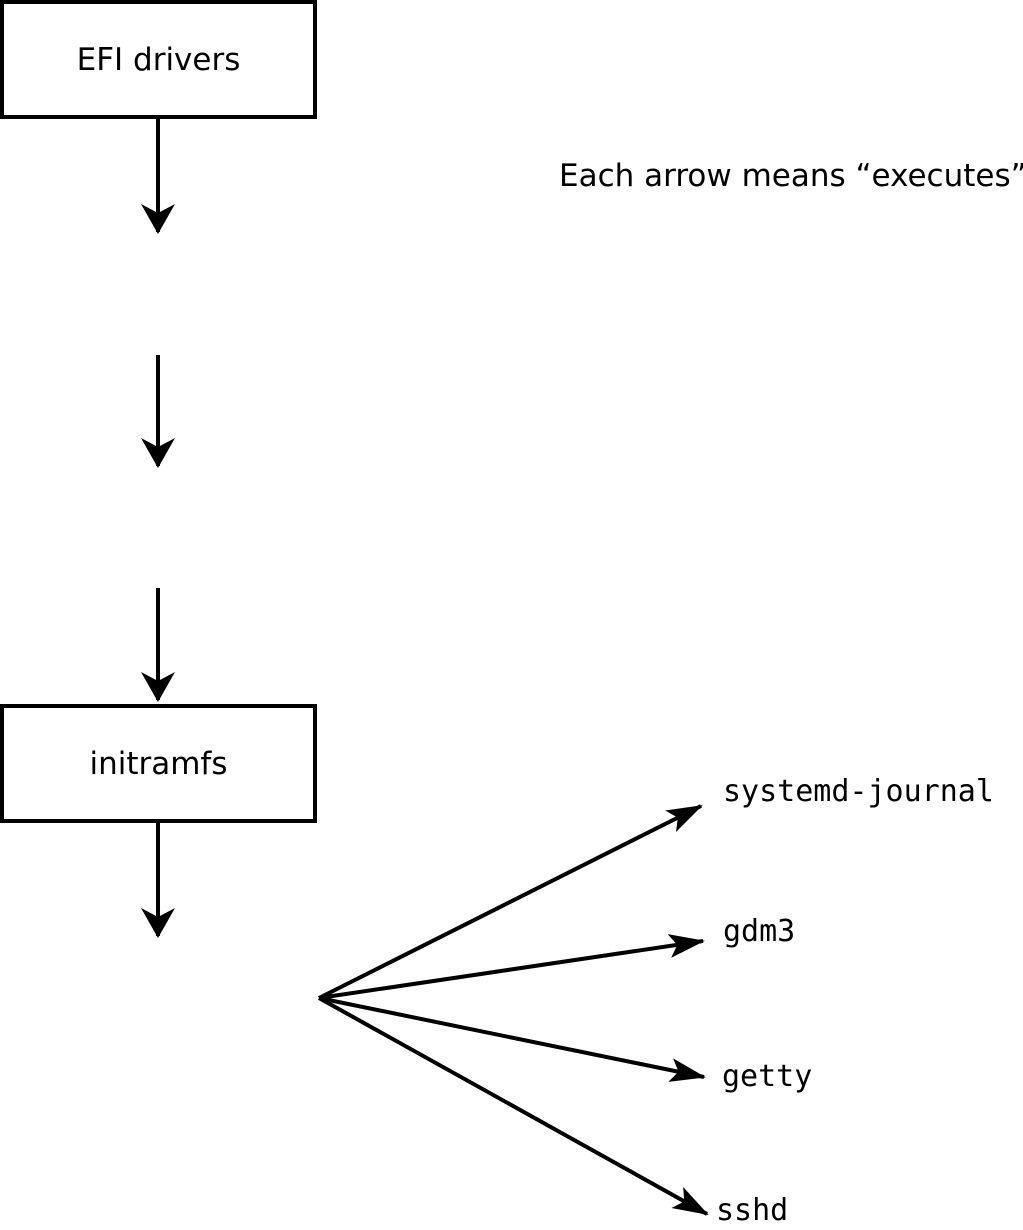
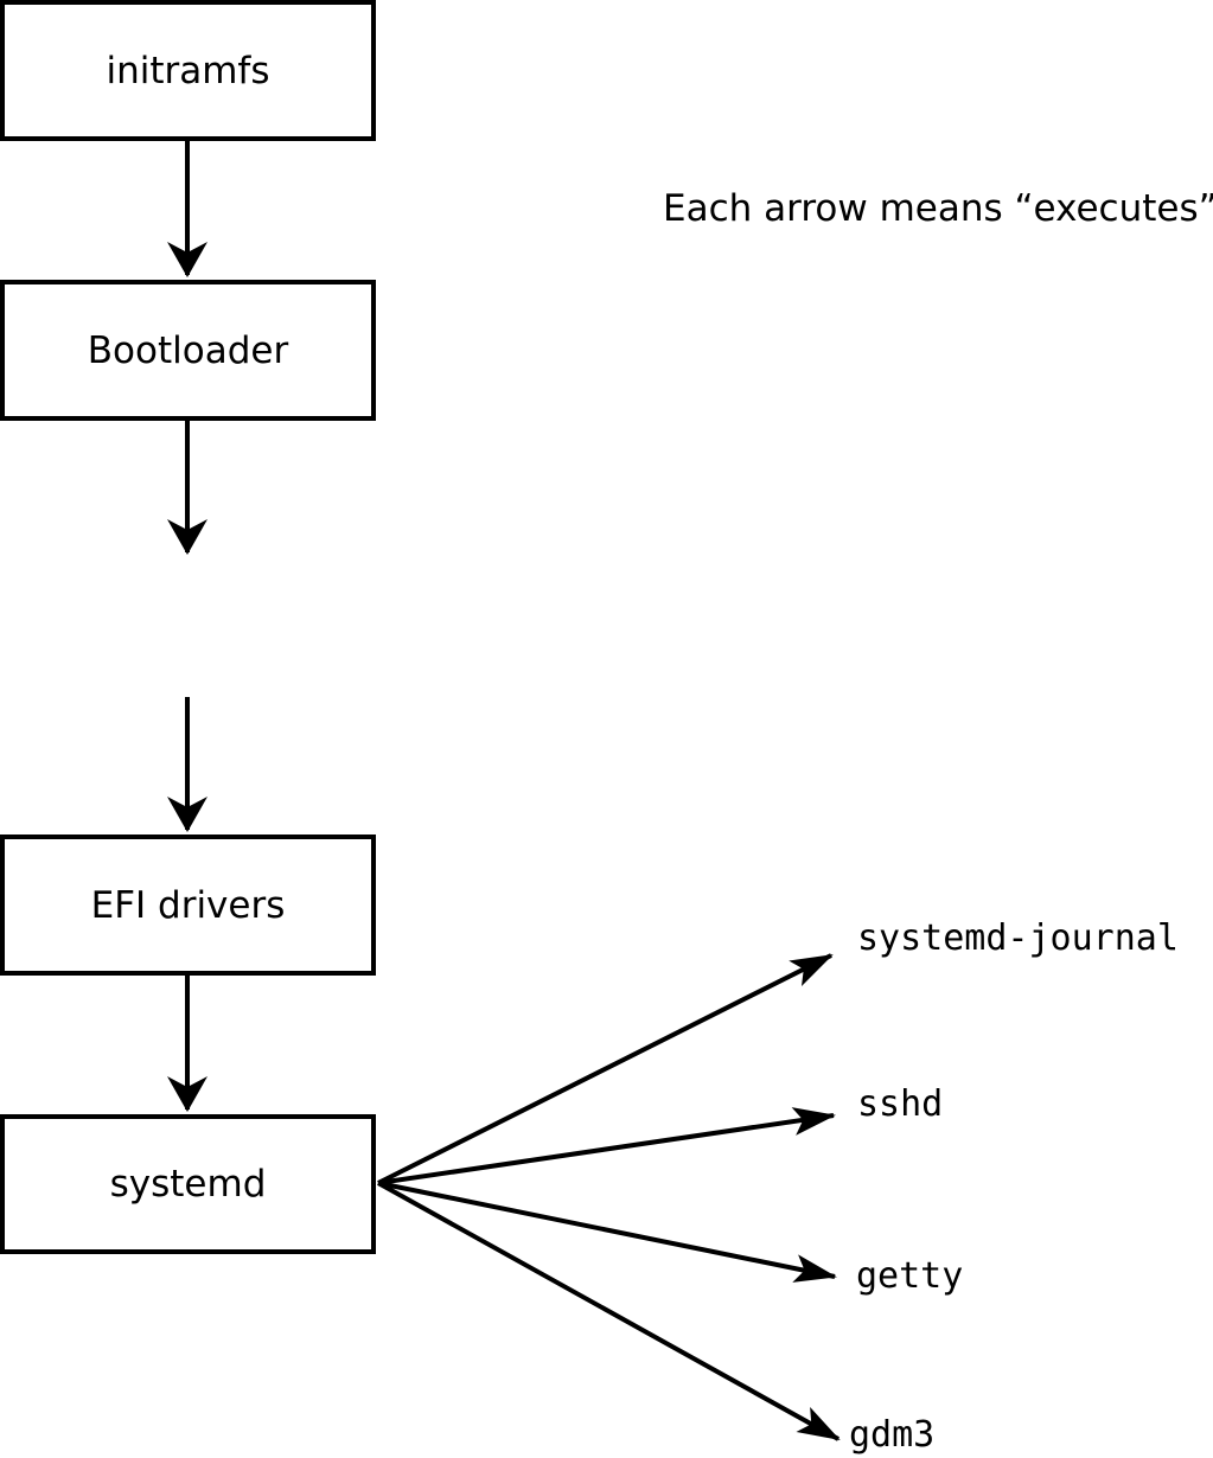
- EFI drivers
+ initramfs
+ Bootloader
- initramfs
+ EFI drivers
+ systemd
  Each arrow means “executes”
  systemd-journal
- gdm3
+ sshd
  getty
- sshd
+ gdm3
